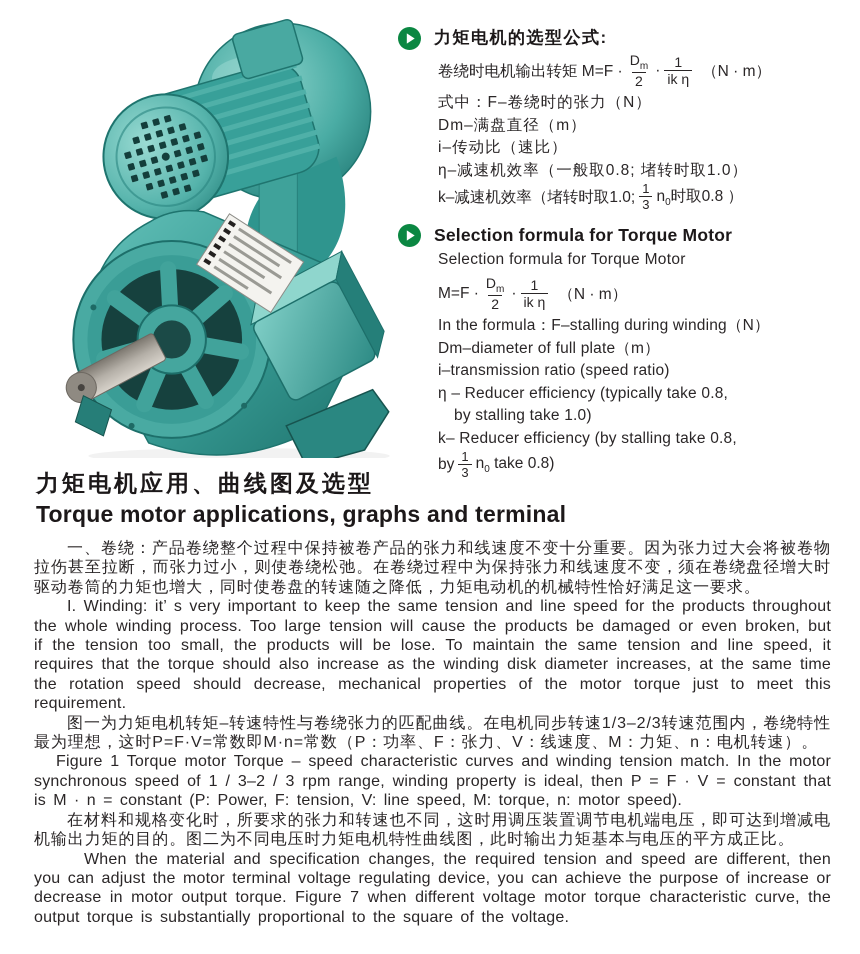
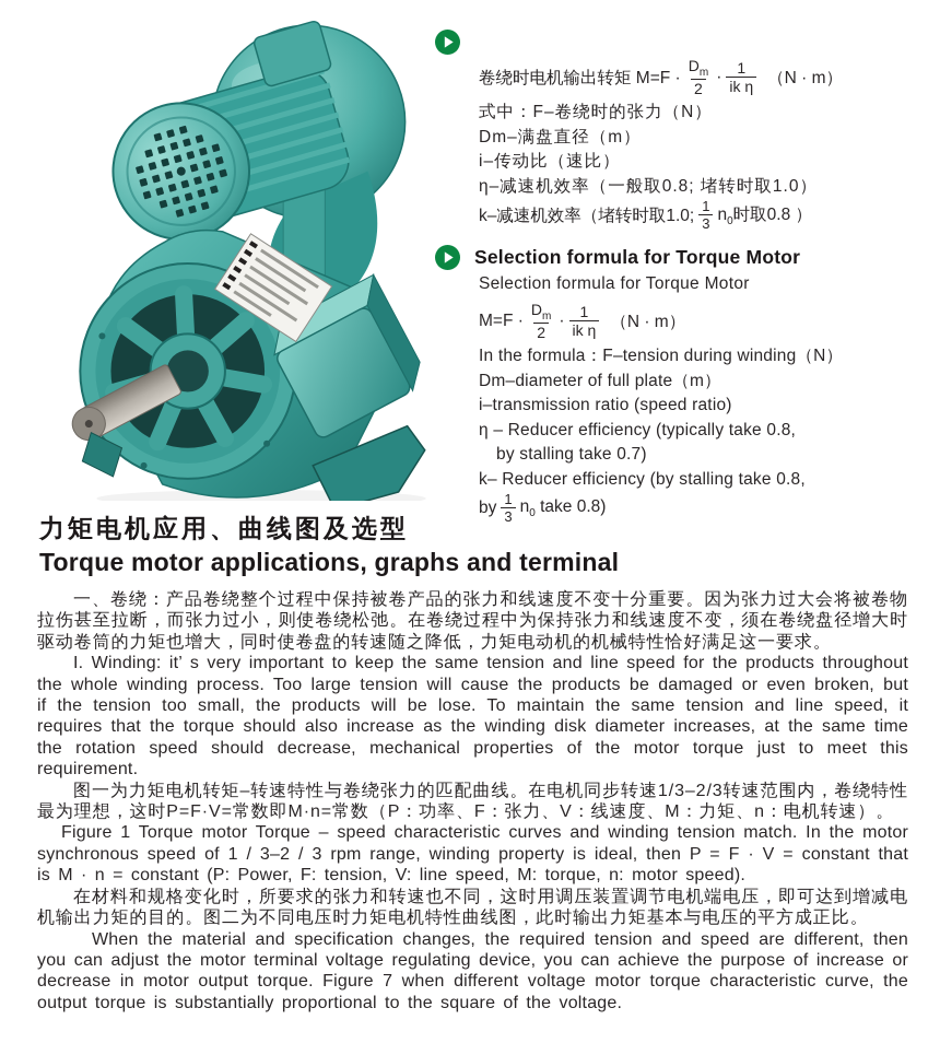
- 力矩电机的选型公式:
  卷绕时电机输出转矩 M=F ·
  Dm
  2
  ·
  1
  ik η
  （N · m）
  式中：F–卷绕时的张力（N）
  Dm–满盘直径（m）
  i–传动比（速比）
  η–减速机效率（一般取0.8; 堵转时取1.0）
  k–减速机效率（堵转时取1.0;
  1
  3
  n0时取0.8 ）
  Selection formula for Torque Motor
  Selection formula for Torque Motor
  M=F ·
  Dm
  2
  ·
  1
  ik η
  （N · m）
- In the formula：F–stalling during winding（N）
+ In the formula：F–tension during winding（N）
  Dm–diameter of full plate（m）
  i–transmission ratio (speed ratio)
  η – Reducer efficiency (typically take 0.8,
- by stalling take 1.0)
+ by stalling take 0.7)
  k– Reducer efficiency (by stalling take 0.8,
  by
  1
  3
  n0 take 0.8)
  力矩电机应用、曲线图及选型
  Torque motor applications, graphs and terminal
  一、卷绕：产品卷绕整个过程中保持被卷产品的张力和线速度不变十分重要。因为张力过大会将被卷物拉伤甚至拉断，而张力过小，则使卷绕松弛。在卷绕过程中为保持张力和线速度不变，须在卷绕盘径增大时驱动卷筒的力矩也增大，同时使卷盘的转速随之降低，力矩电动机的机械特性恰好满足这一要求。
  I. Winding: it’ s very important to keep the same tension and line speed for the products throughout the whole winding process. Too large tension will cause the products be damaged or even broken, but if the tension too small, the products will be lose. To maintain the same tension and line speed, it requires that the torque should also increase as the winding disk diameter increases, at the same time the rotation speed should decrease, mechanical properties of the motor torque just to meet this requirement.
  图一为力矩电机转矩–转速特性与卷绕张力的匹配曲线。在电机同步转速1/3–2/3转速范围内，卷绕特性最为理想，这时P=F·V=常数即M·n=常数（P：功率、F：张力、V：线速度、M：力矩、n：电机转速）。
  Figure 1 Torque motor Torque – speed characteristic curves and winding tension match. In the motor synchronous speed of 1 / 3–2 / 3 rpm range, winding property is ideal, then P = F · V = constant that is M · n = constant (P: Power, F: tension, V: line speed, M: torque, n: motor speed).
  在材料和规格变化时，所要求的张力和转速也不同，这时用调压装置调节电机端电压，即可达到增减电机输出力矩的目的。图二为不同电压时力矩电机特性曲线图，此时输出力矩基本与电压的平方成正比。
  When the material and specification changes, the required tension and speed are different, then you can adjust the motor terminal voltage regulating device, you can achieve the purpose of increase or decrease in motor output torque. Figure 7 when different voltage motor torque characteristic curve, the output torque is substantially proportional to the square of the voltage.
